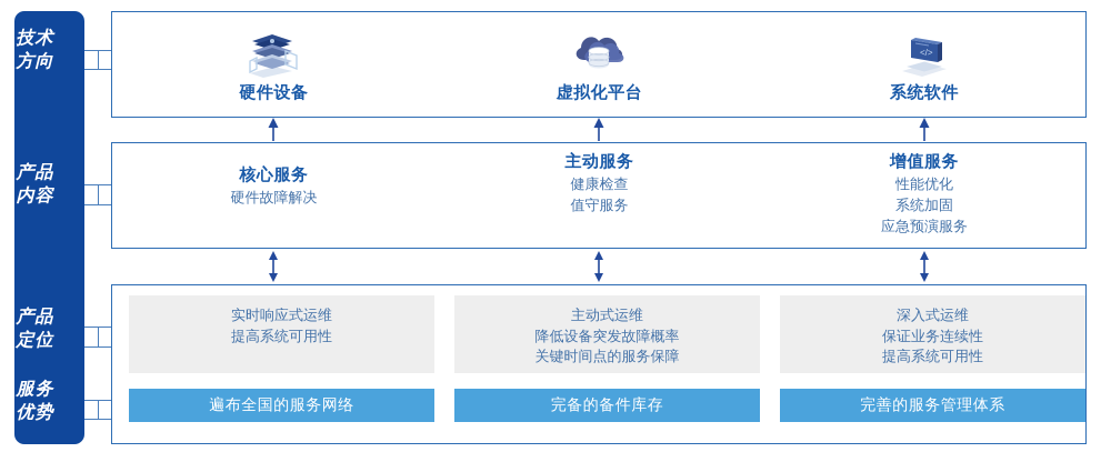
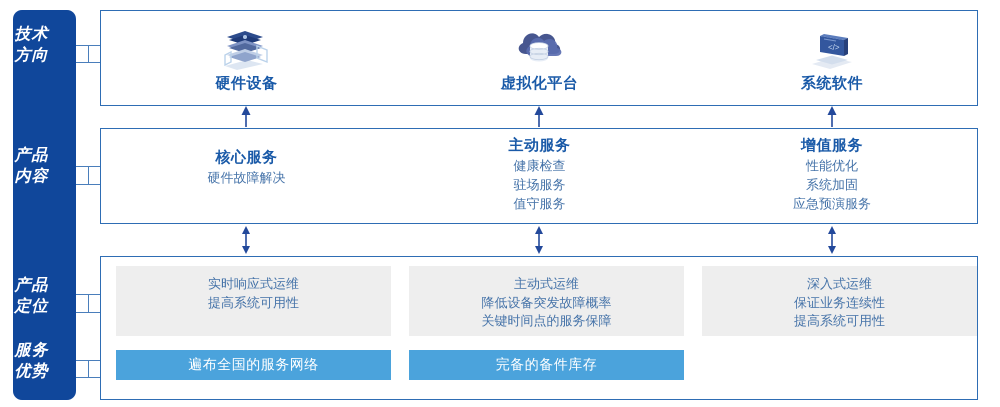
  技术
  方向
  产品
  内容
  产品
  定位
  服务
  优势
  硬件设备
  虚拟化平台
  </>
  系统软件
  核心服务
  硬件故障解决
  主动服务
  健康检查
+ 驻场服务
  值守服务
  增值服务
  性能优化
  系统加固
  应急预演服务
  实时响应式运维
  提高系统可用性
  主动式运维
  降低设备突发故障概率
  关键时间点的服务保障
  深入式运维
  保证业务连续性
  提高系统可用性
  遍布全国的服务网络
  完备的备件库存
- 完善的服务管理体系
